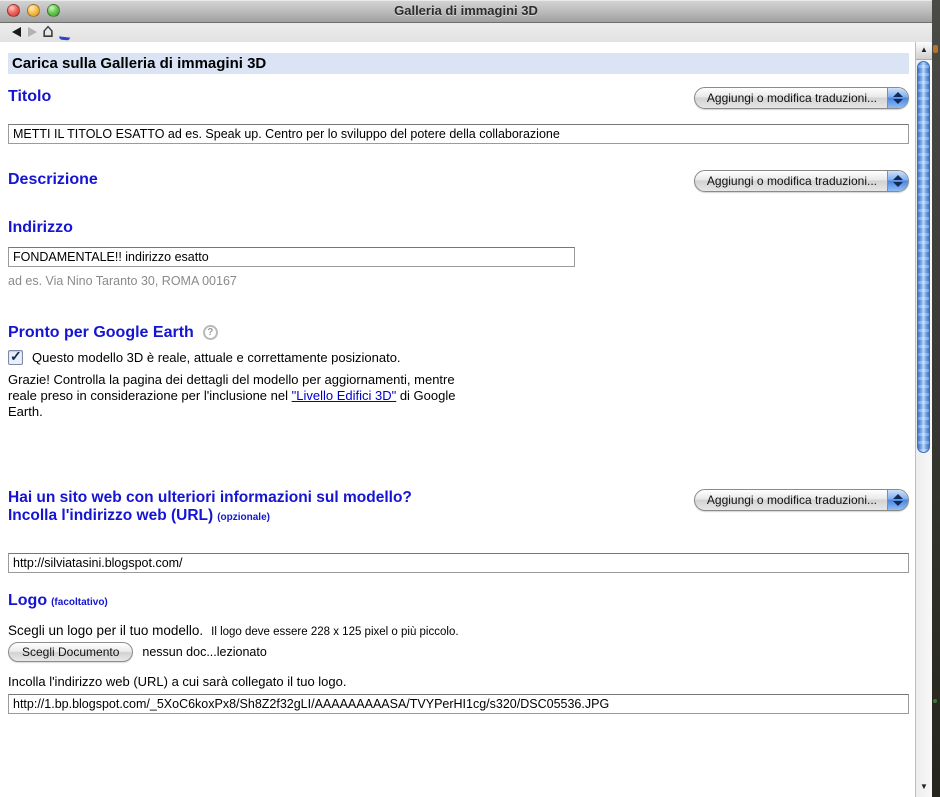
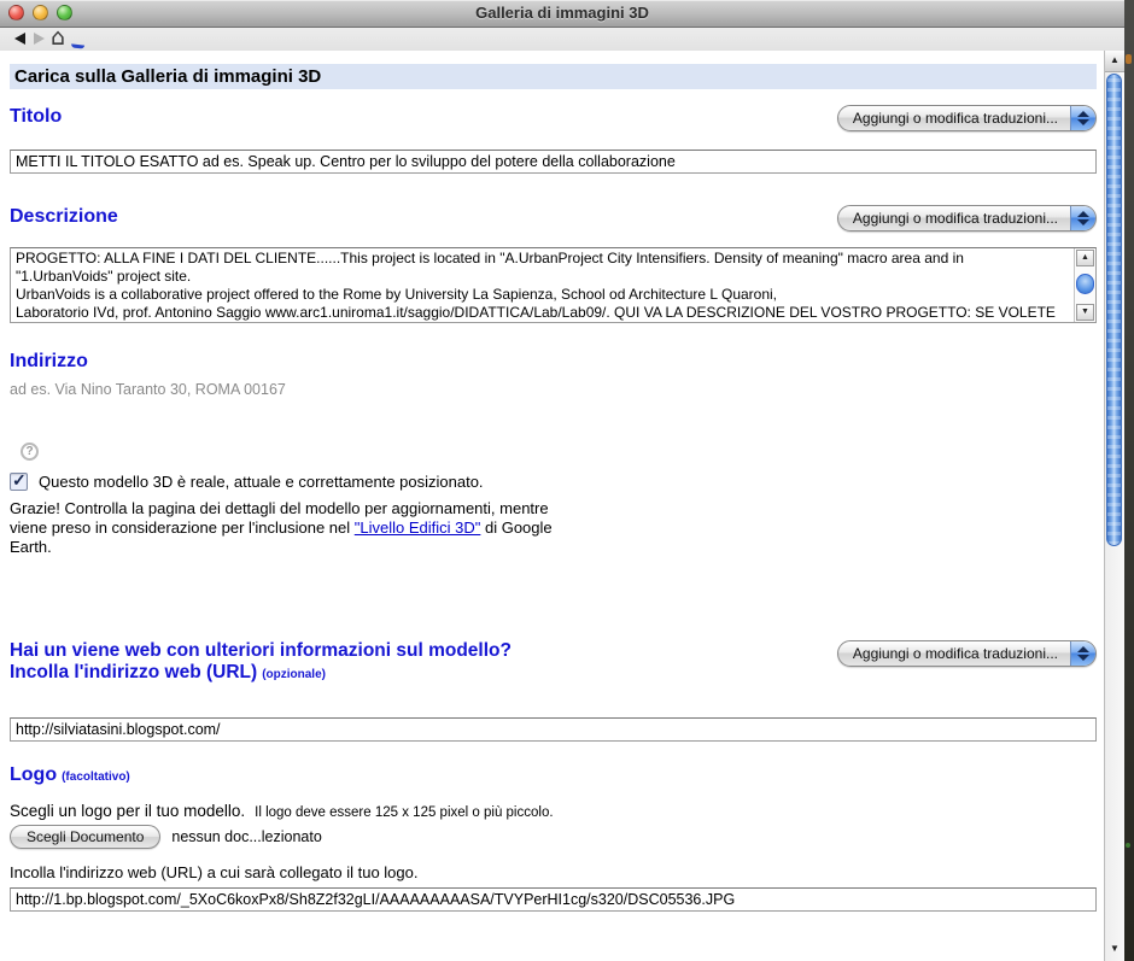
  Galleria di immagini 3D
  ⌂
  Carica sulla Galleria di immagini 3D
  Titolo
  Aggiungi o modifica traduzioni...
  METTI IL TITOLO ESATTO ad es. Speak up. Centro per lo sviluppo del potere della collaborazione
  Descrizione
  Aggiungi o modifica traduzioni...
+ PROGETTO: ALLA FINE I DATI DEL CLIENTE......This project is located in "A.UrbanProject City Intensifiers. Density of meaning" macro area and in
+ "1.UrbanVoids" project site.
+ UrbanVoids is a collaborative project offered to the Rome by University La Sapienza, School od Architecture L Quaroni,
+ Laboratorio IVd, prof. Antonino Saggio www.arc1.uniroma1.it/saggio/DIDATTICA/Lab/Lab09/. QUI VA LA DESCRIZIONE DEL VOSTRO PROGETTO: SE VOLETE
  Indirizzo
- FONDAMENTALE!! indirizzo esatto
  ad es. Via Nino Taranto 30, ROMA 00167
- Pronto per Google Earth
  ?
  ✓
  Questo modello 3D è reale, attuale e correttamente posizionato.
- Grazie! Controlla la pagina dei dettagli del modello per aggiornamenti, mentre reale preso in considerazione per l'inclusione nel "Livello Edifici 3D" di Google Earth.
+ Grazie! Controlla la pagina dei dettagli del modello per aggiornamenti, mentre viene preso in considerazione per l'inclusione nel "Livello Edifici 3D" di Google Earth.
- Hai un sito web con ulteriori informazioni sul modello?
+ Hai un viene web con ulteriori informazioni sul modello?
  Incolla l'indirizzo web (URL) (opzionale)
  Aggiungi o modifica traduzioni...
  http://silviatasini.blogspot.com/
  Logo
  (facoltativo)
- Scegli un logo per il tuo modello. Il logo deve essere 228 x 125 pixel o più piccolo.
+ Scegli un logo per il tuo modello. Il logo deve essere 125 x 125 pixel o più piccolo.
  Scegli Documento
  nessun doc...lezionato
  Incolla l'indirizzo web (URL) a cui sarà collegato il tuo logo.
  http://1.bp.blogspot.com/_5XoC6koxPx8/Sh8Z2f32gLI/AAAAAAAAASA/TVYPerHI1cg/s320/DSC05536.JPG
  ▲
  ▼
